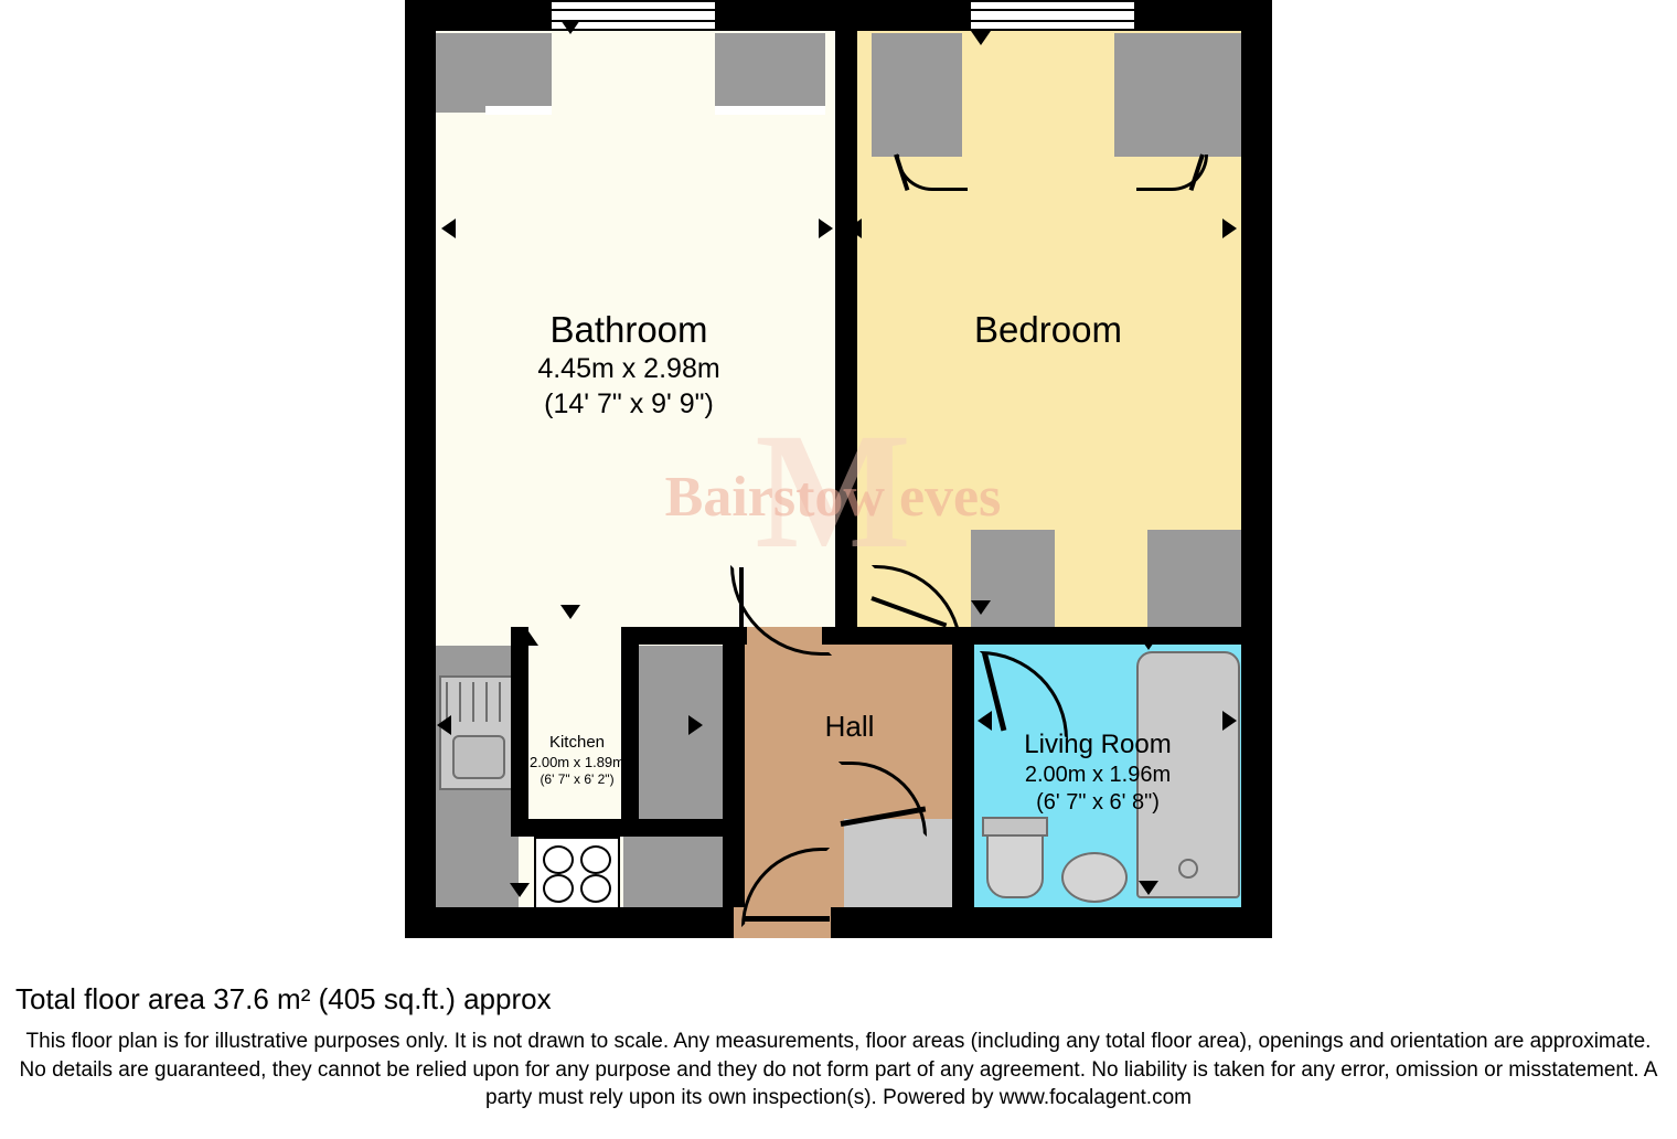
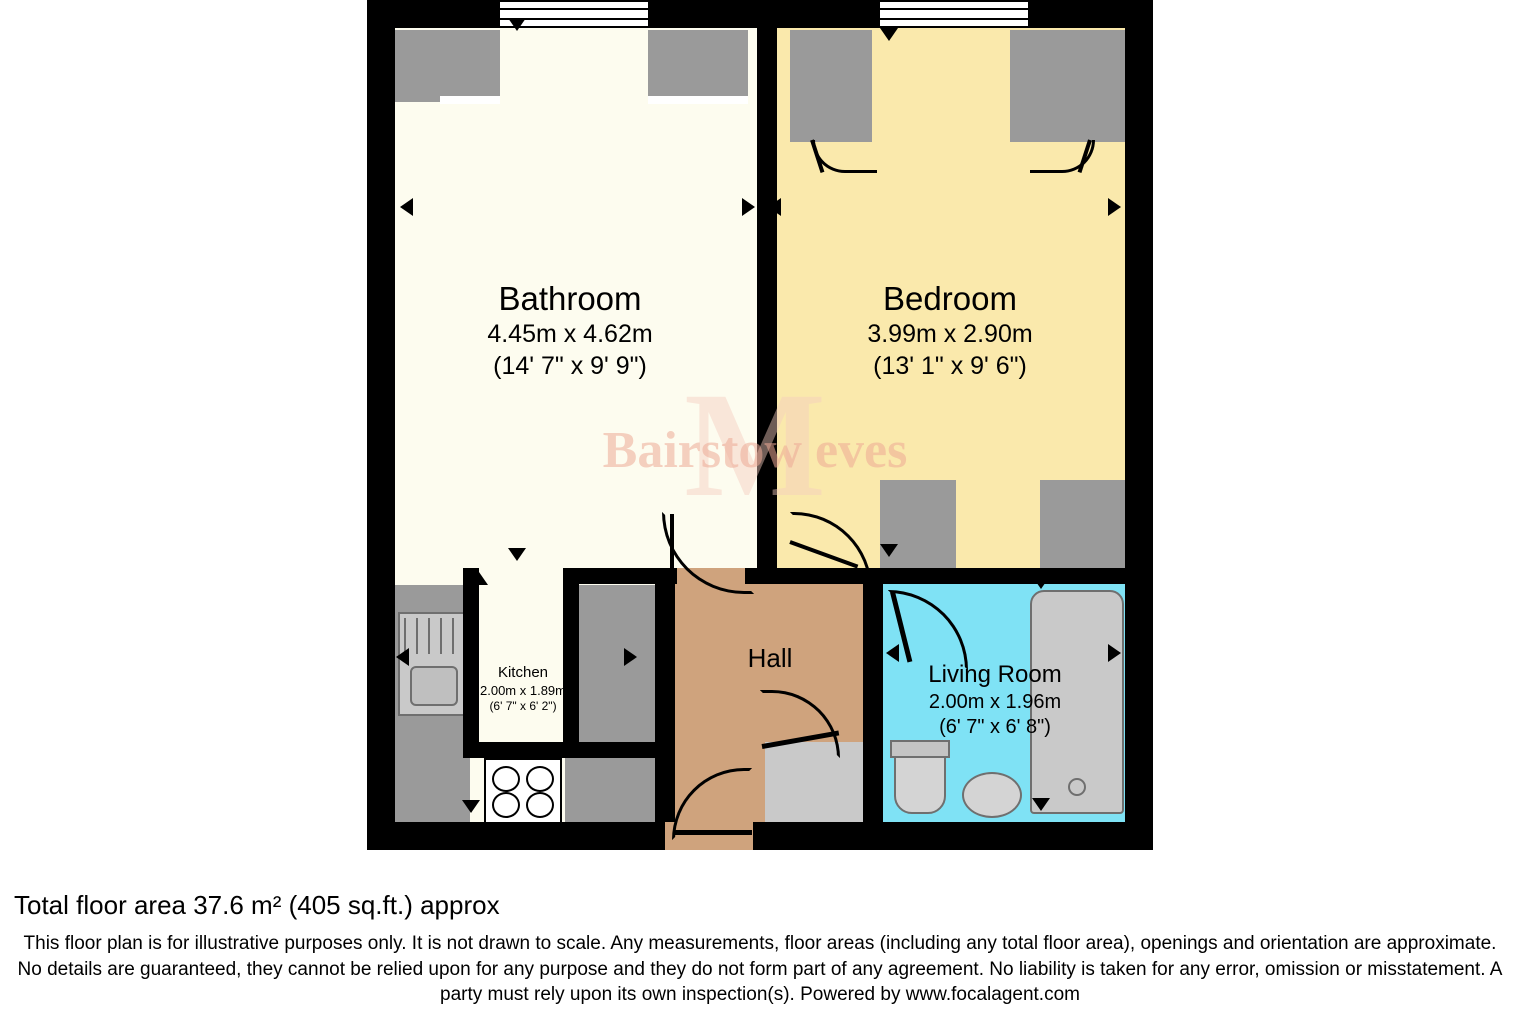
  M
  Bairstow eves
  Bathroom
- 4.45m x 2.98m
+ 4.45m x 4.62m
  (14' 7" x 9' 9")
  Bedroom
+ 3.99m x 2.90m
+ (13' 1" x 9' 6")
  Kitchen
  2.00m x 1.89m
  (6' 7" x 6' 2")
  Hall
  Living Room
  2.00m x 1.96m
  (6' 7" x 6' 8")
  Total floor area 37.6 m² (405 sq.ft.) approx
  This floor plan is for illustrative purposes only. It is not drawn to scale. Any measurements, floor areas (including any total floor area), openings and orientation are approximate. No details are guaranteed, they cannot be relied upon for any purpose and they do not form part of any agreement. No liability is taken for any error, omission or misstatement. A party must rely upon its own inspection(s). Powered by www.focalagent.com
